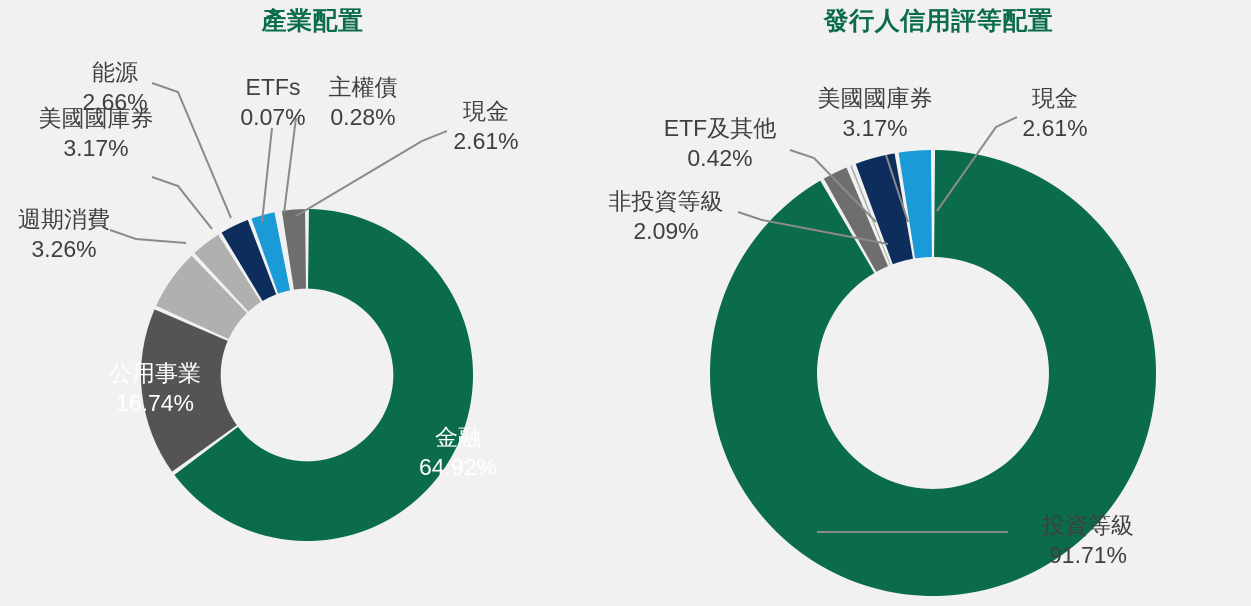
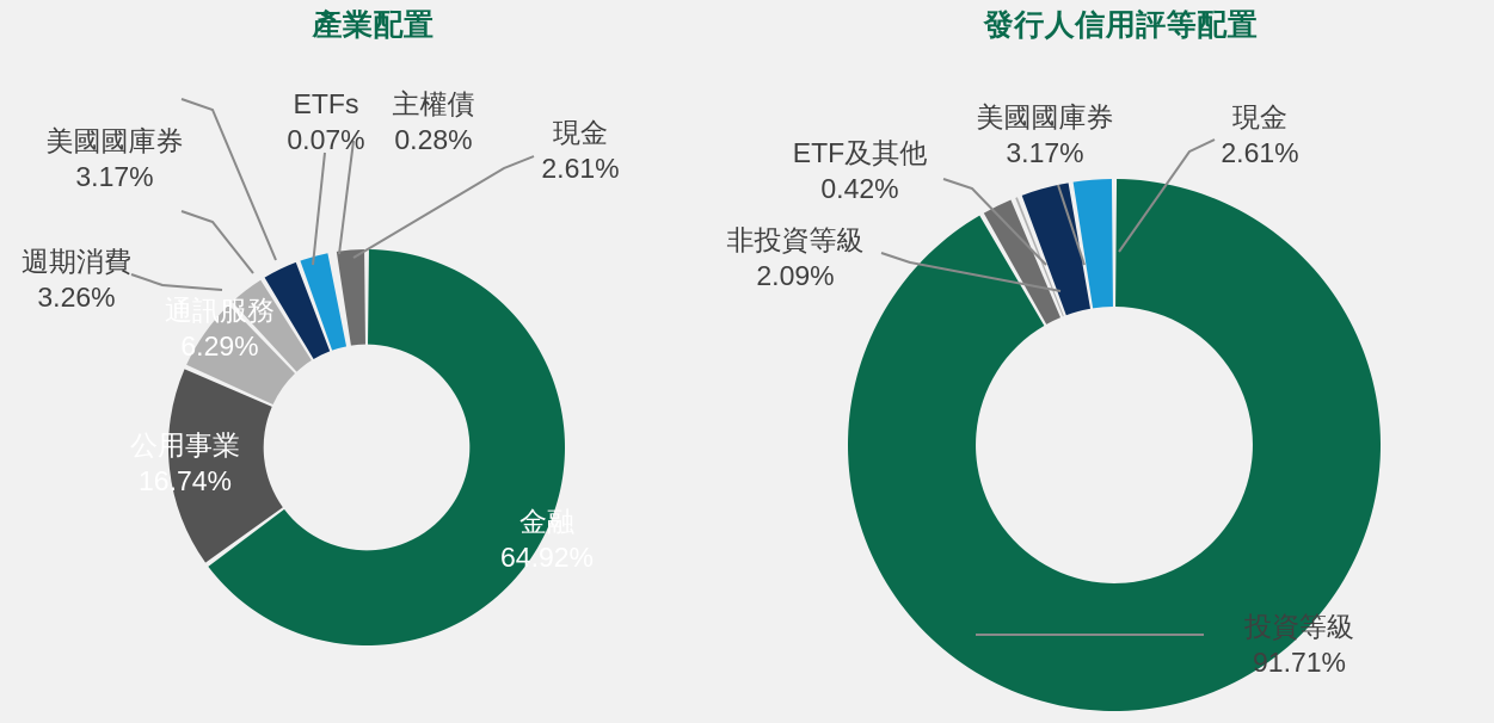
  產業配置
- 能源
- 2.66%
  美國國庫券
  3.17%
  週期消費
  3.26%
  ETFs
  0.07%
  主權債
  0.28%
  現金
  2.61%
+ 通訊服務
+ 6.29%
  公用事業
  16.74%
  金融
  64.92%
  發行人信用評等配置
  美國國庫券
  3.17%
  ETF及其他
  0.42%
  非投資等級
  2.09%
  現金
  2.61%
  投資等級
  91.71%
